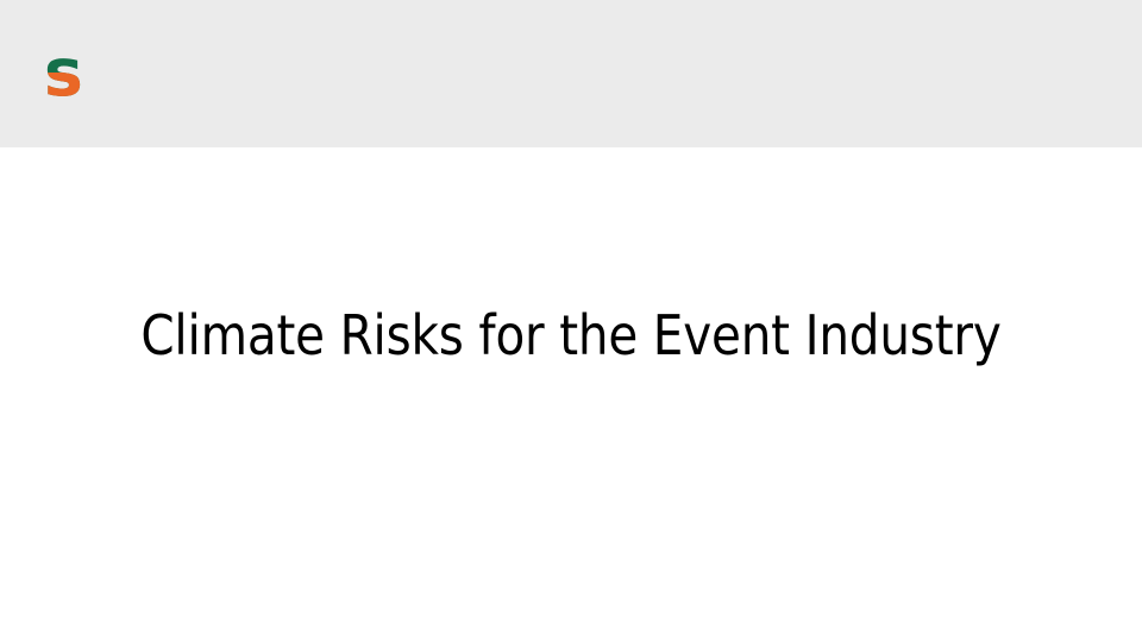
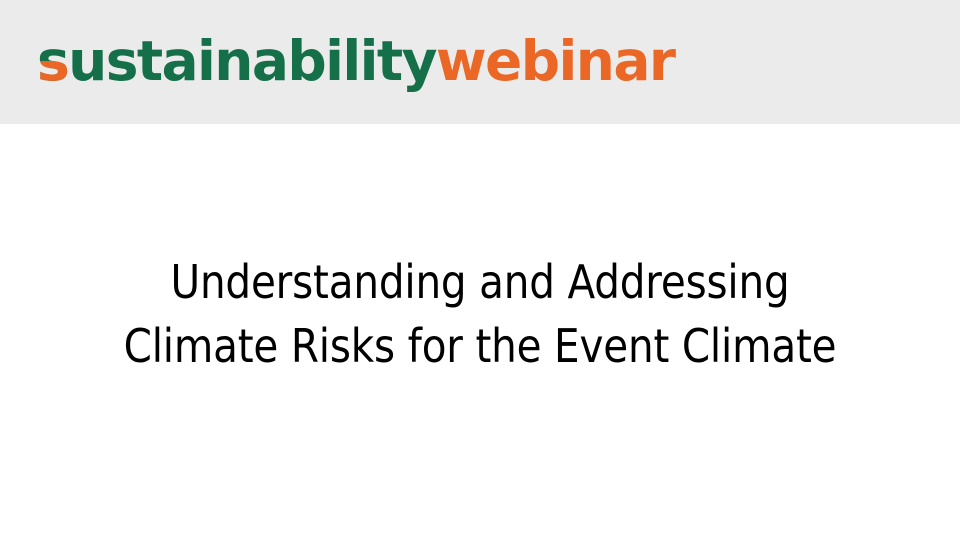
  s
+ ustainability
+ webinar
+ Understanding and Addressing
- Climate Risks for the Event Industry
+ Climate Risks for the Event Climate
